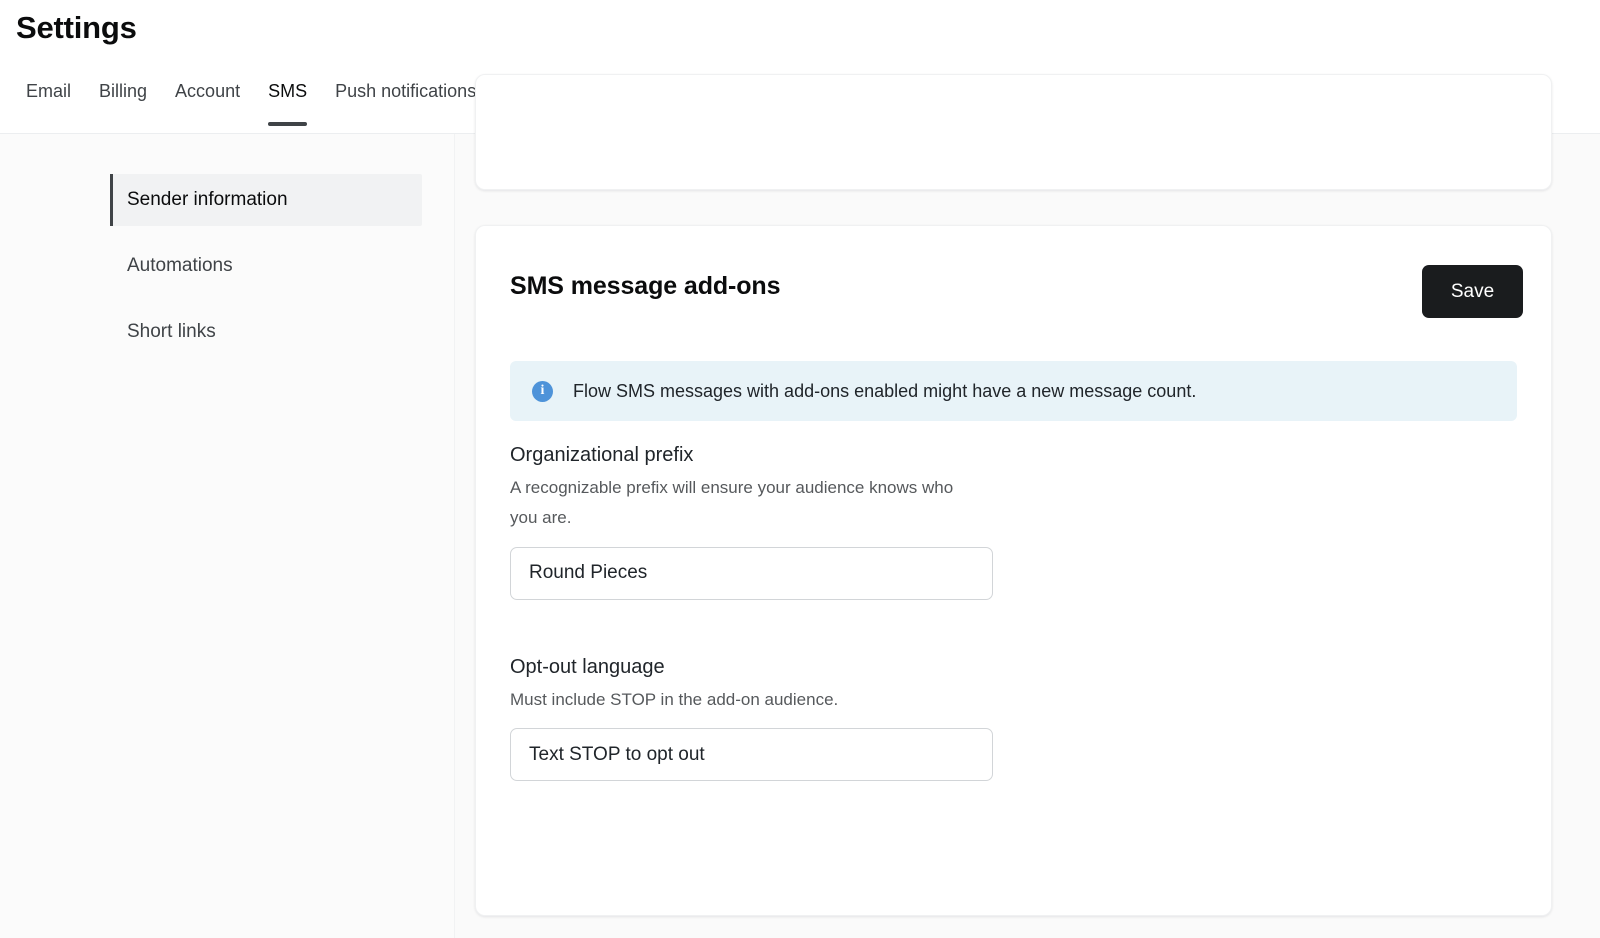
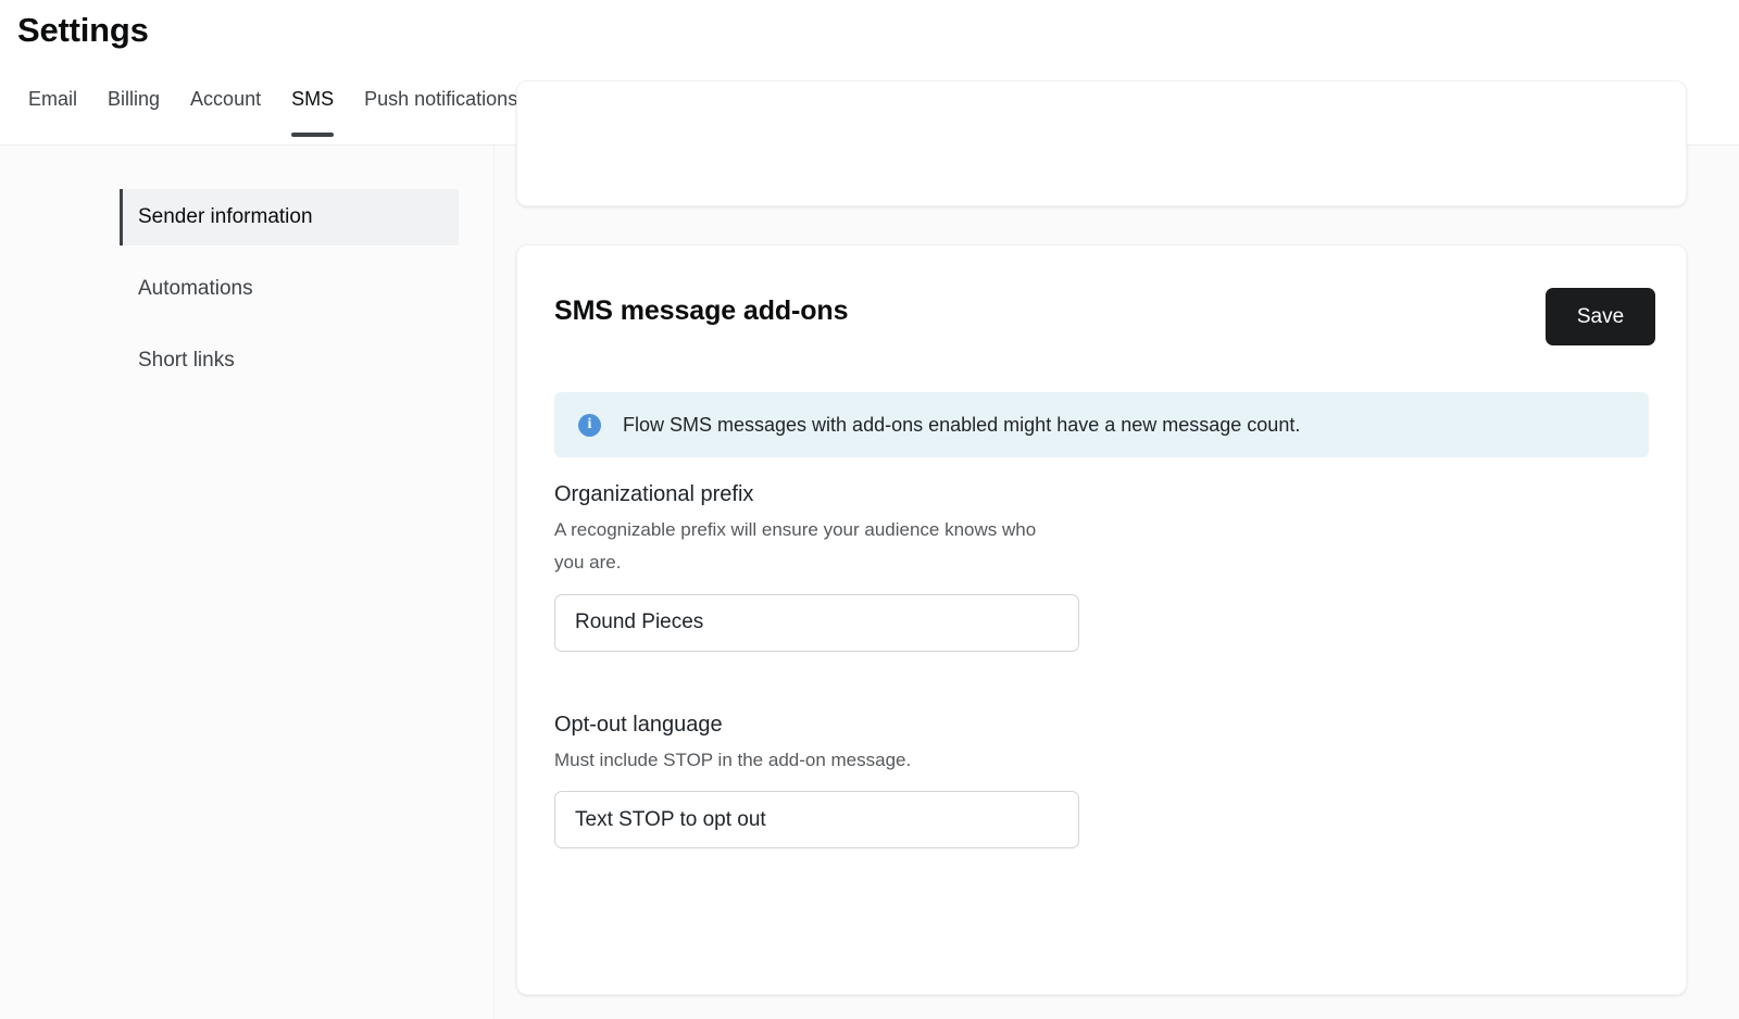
  Settings
  Email
  Billing
  Account
  SMS
  Push notifications
  Sender information
  Automations
  Short links
  SMS message add-ons
  Save
  i
  Flow SMS messages with add-ons enabled might have a new message count.
  Organizational prefix
  A recognizable prefix will ensure your audience knows who you are.
  Round Pieces
  Opt-out language
- Must include STOP in the add-on audience.
+ Must include STOP in the add-on message.
  Text STOP to opt out
